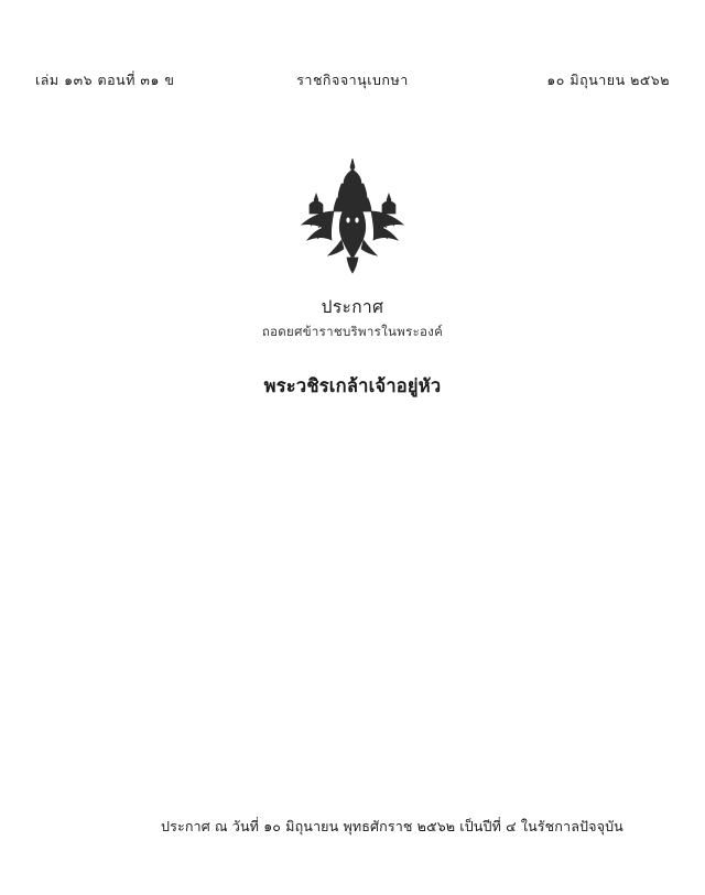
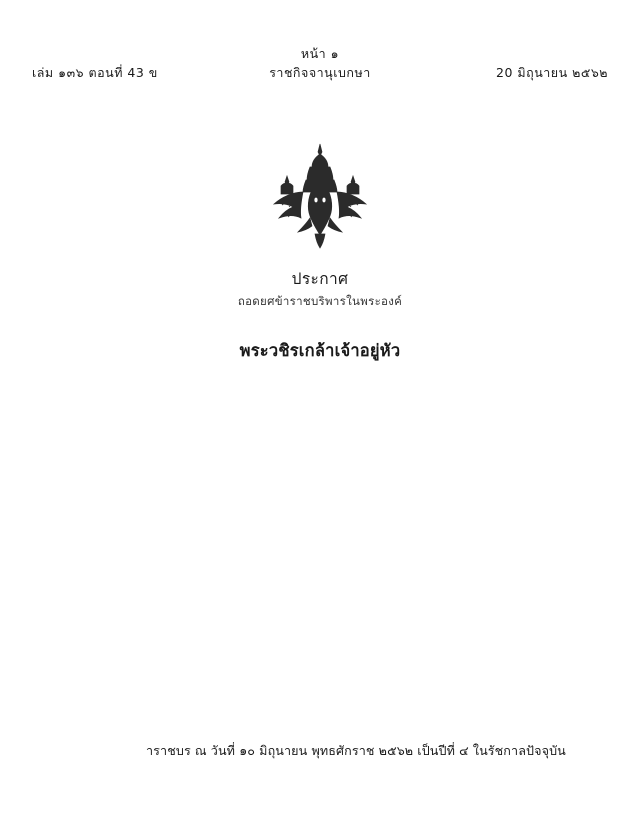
+ หน้า ๑
  ราชกิจจานุเบกษา
- เล่ม ๑๓๖ ตอนที่ ๓๑ ข
+ เล่ม ๑๓๖ ตอนที่ 43 ข
- ๑๐ มิถุนายน ๒๕๖๒
+ 20 มิถุนายน ๒๕๖๒
  ประกาศ
  ถอดยศข้าราชบริพารในพระองค์
  พระวชิรเกล้าเจ้าอยู่หัว
- ประกาศ ณ วันที่ ๑๐ มิถุนายน พุทธศักราช ๒๕๖๒ เป็นปีที่ ๔ ในรัชกาลปัจจุบัน
+ าราชบร ณ วันที่ ๑๐ มิถุนายน พุทธศักราช ๒๕๖๒ เป็นปีที่ ๔ ในรัชกาลปัจจุบัน
